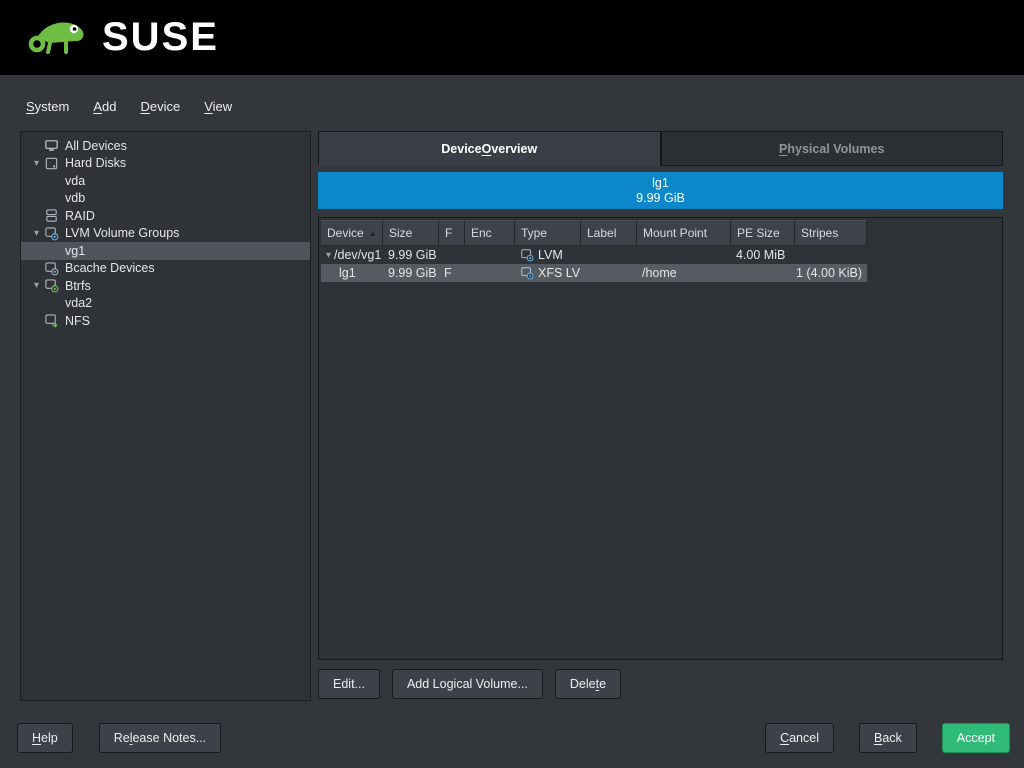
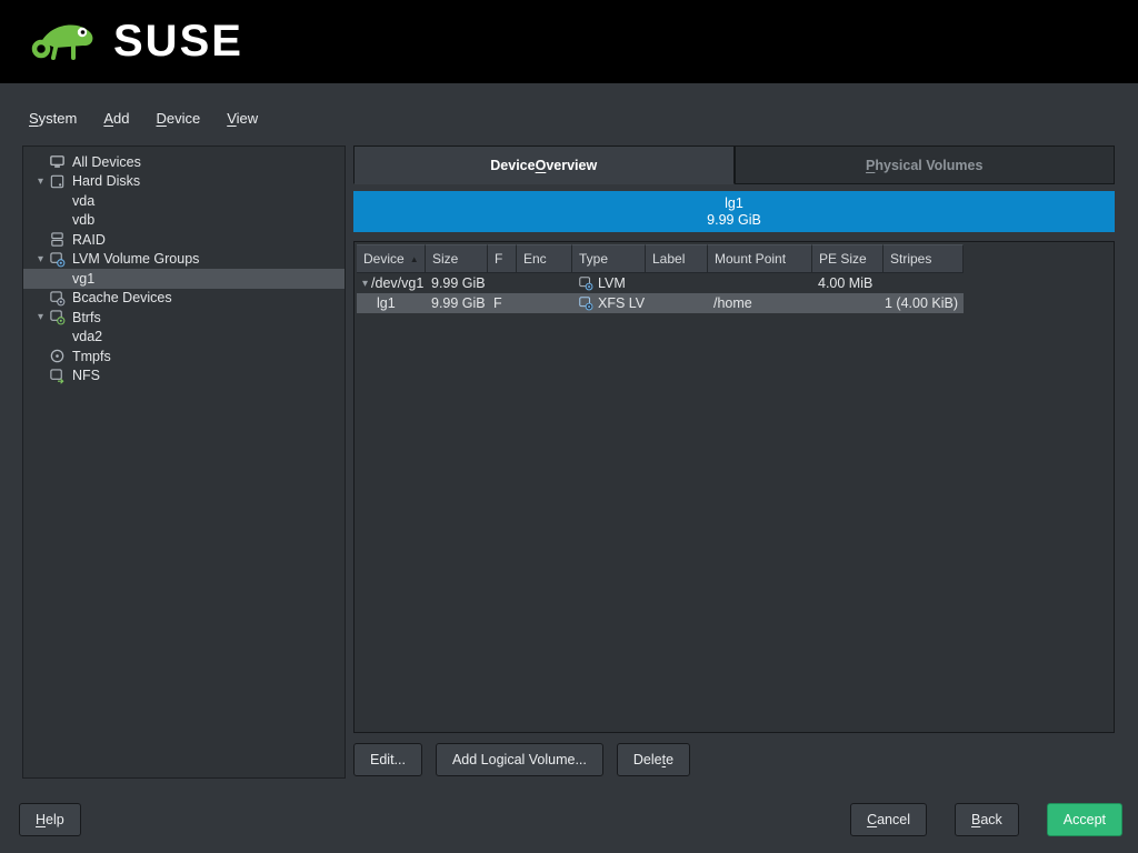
  SUSE
  System
  Add
  Device
  View
  All Devices
  ▾
  Hard Disks
  vda
  vdb
  RAID
  ▾
  LVM Volume Groups
  vg1
  Bcache Devices
  ▾
  Btrfs
  vda2
+ Tmpfs
  NFS
  Device
  O
  verview
  P
  hysical Volumes
  lg1
  9.99 GiB
  Device
  ▲
  Size
  F
  Enc
  Type
  Label
  Mount Point
  PE Size
  Stripes
  ▾
  /dev/vg1
  9.99 GiB
  LVM
  4.00 MiB
  lg1
  9.99 GiB
  F
  XFS LV
  /home
  1 (4.00 KiB)
  Edit...
  Add Logical Volume...
  Delete
  Help
- Release Notes...
  Cancel
  Back
  Accept
